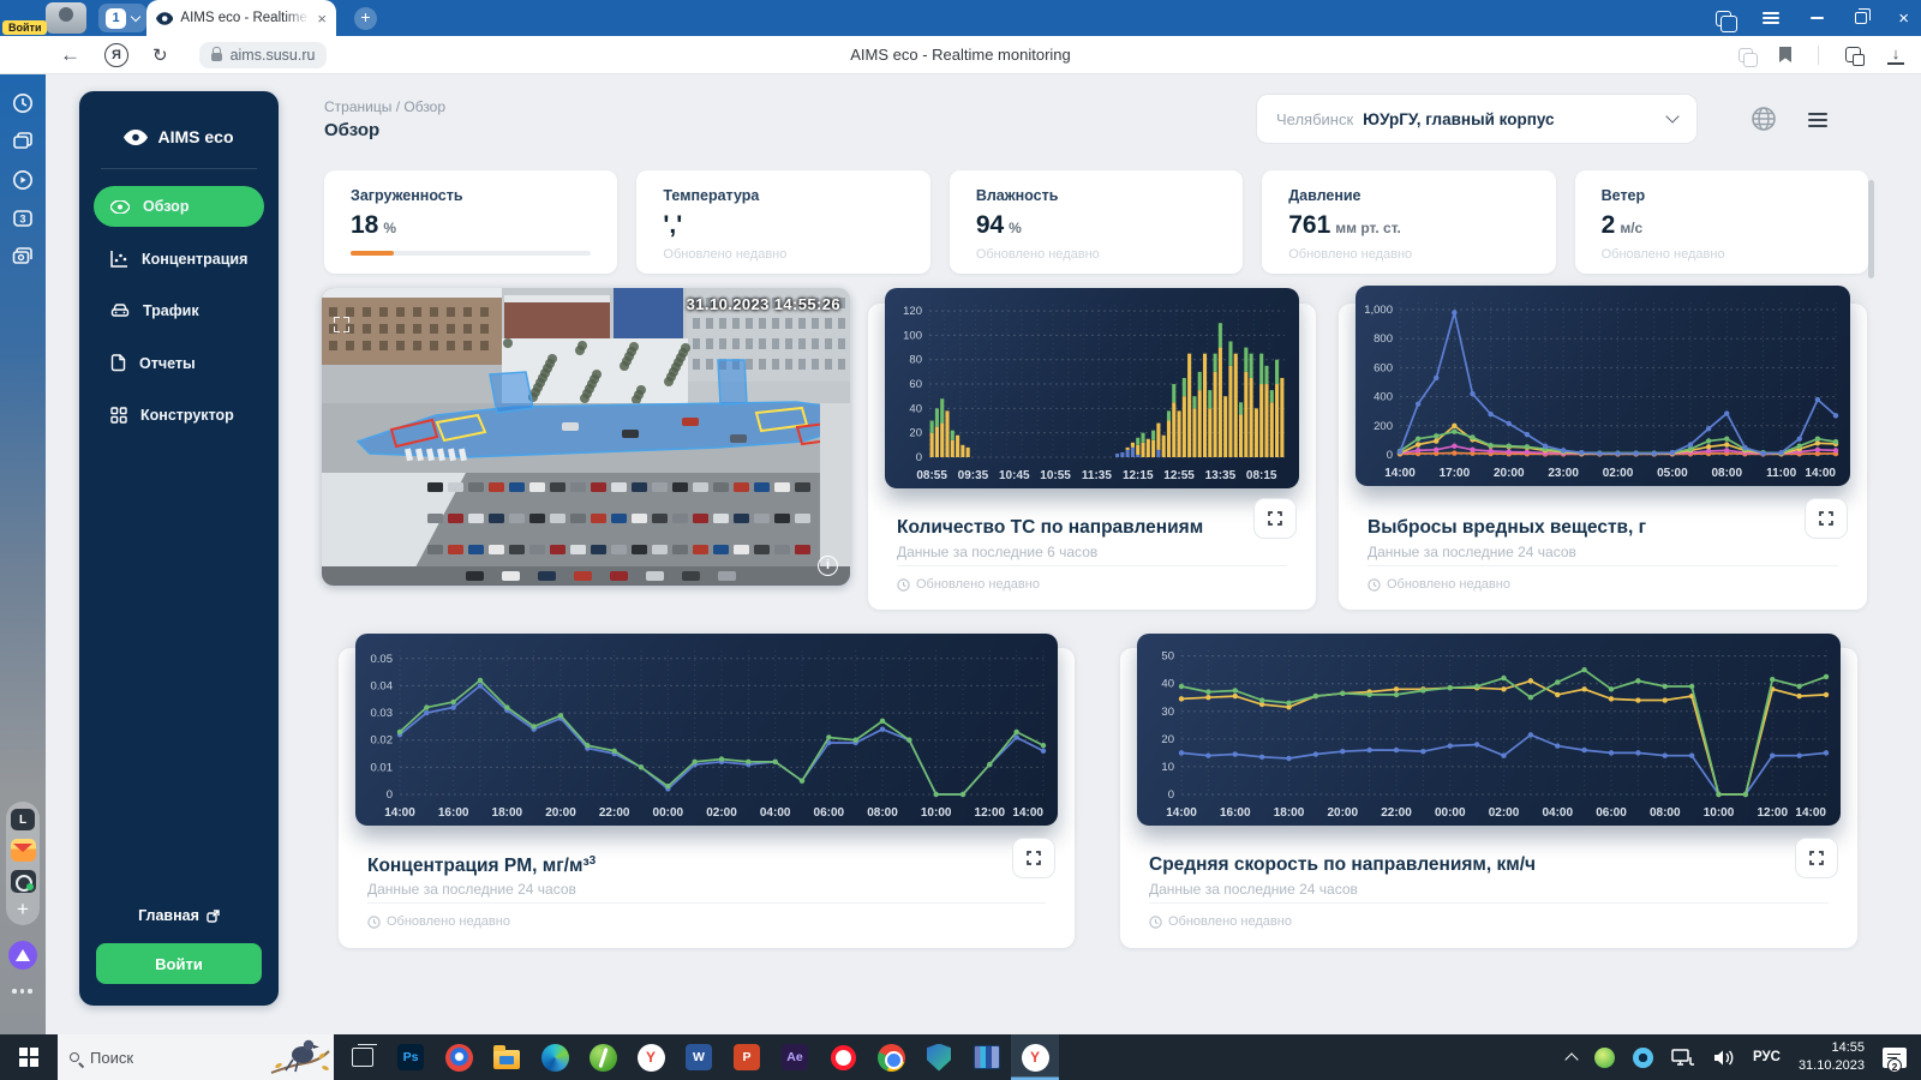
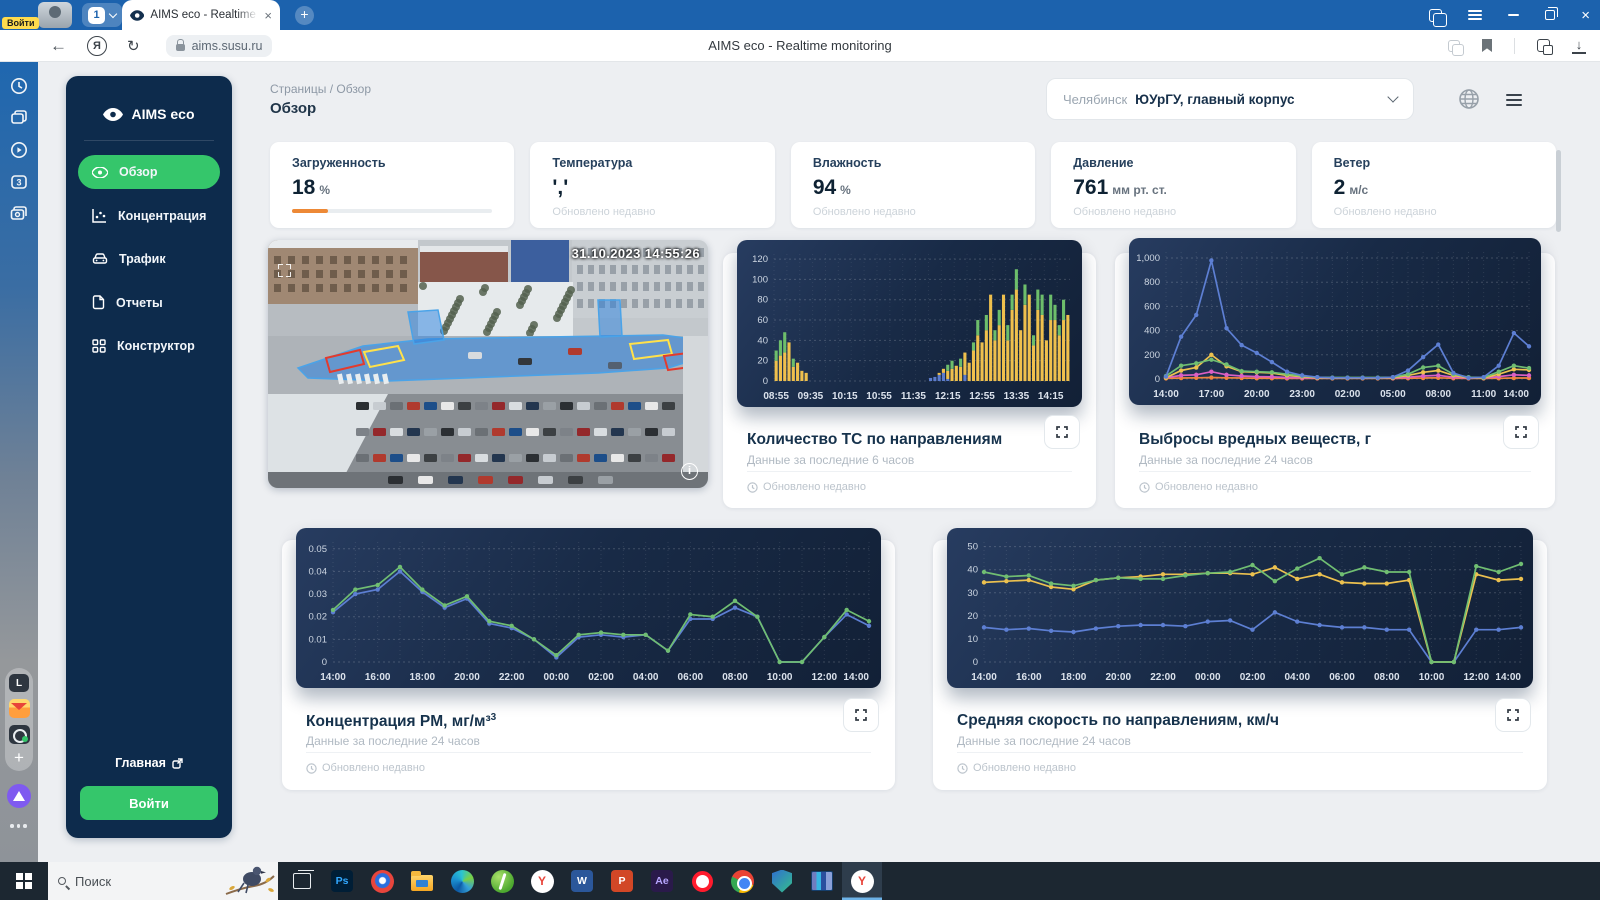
  Войти
  1
  AIMS eco - Realtime
  ×
  +
  ×
  ←
  Я
  ↻
  aims.susu.ru
  AIMS eco - Realtime monitoring
  ↓
  3
  L
  +
  AIMS eco
  Обзор
  Концентрация
  Трафик
  Отчеты
  Конструктор
  Главная
  Войти
  Страницы / Обзор
  Обзор
  Челябинск
  ЮУрГУ, главный корпус
  Загруженность
  18 %
  Температура
  ','
  Обновлено недавно
  Влажность
  94 %
  Обновлено недавно
  Давление
  761 мм рт. ст.
  Обновлено недавно
  Ветер
  2 м/с
  Обновлено недавно
  31.10.2023 14:55:26
  i
  0
  20
  40
  60
  80
  100
  120
  08:55
  09:35
- 10:45
+ 10:15
  10:55
  11:35
  12:15
  12:55
  13:35
- 08:15
+ 14:15
  Количество ТС по направлениям
  Данные за последние 6 часов
  Обновлено недавно
  0
  200
  400
  600
  800
  1,000
  14:00
  17:00
  20:00
  23:00
  02:00
  05:00
  08:00
  11:00
  14:00
  Выбросы вредных веществ, г
  Данные за последние 24 часов
  Обновлено недавно
  0
  0.01
  0.02
  0.03
  0.04
  0.05
  14:00
  16:00
  18:00
  20:00
  22:00
  00:00
  02:00
  04:00
  06:00
  08:00
  10:00
  12:00
  14:00
  Концентрация PM, мг/м³3
  Данные за последние 24 часов
  Обновлено недавно
  0
  10
  20
  30
  40
  50
  14:00
  16:00
  18:00
  20:00
  22:00
  00:00
  02:00
  04:00
  06:00
  08:00
  10:00
  12:00
  14:00
  Средняя скорость по направлениям, км/ч
  Данные за последние 24 часов
  Обновлено недавно
  Поиск
  Ps
  Y
  W
  P
  Ae
  Y
- РУС
- 14:55
- 31.10.2023
- 2
